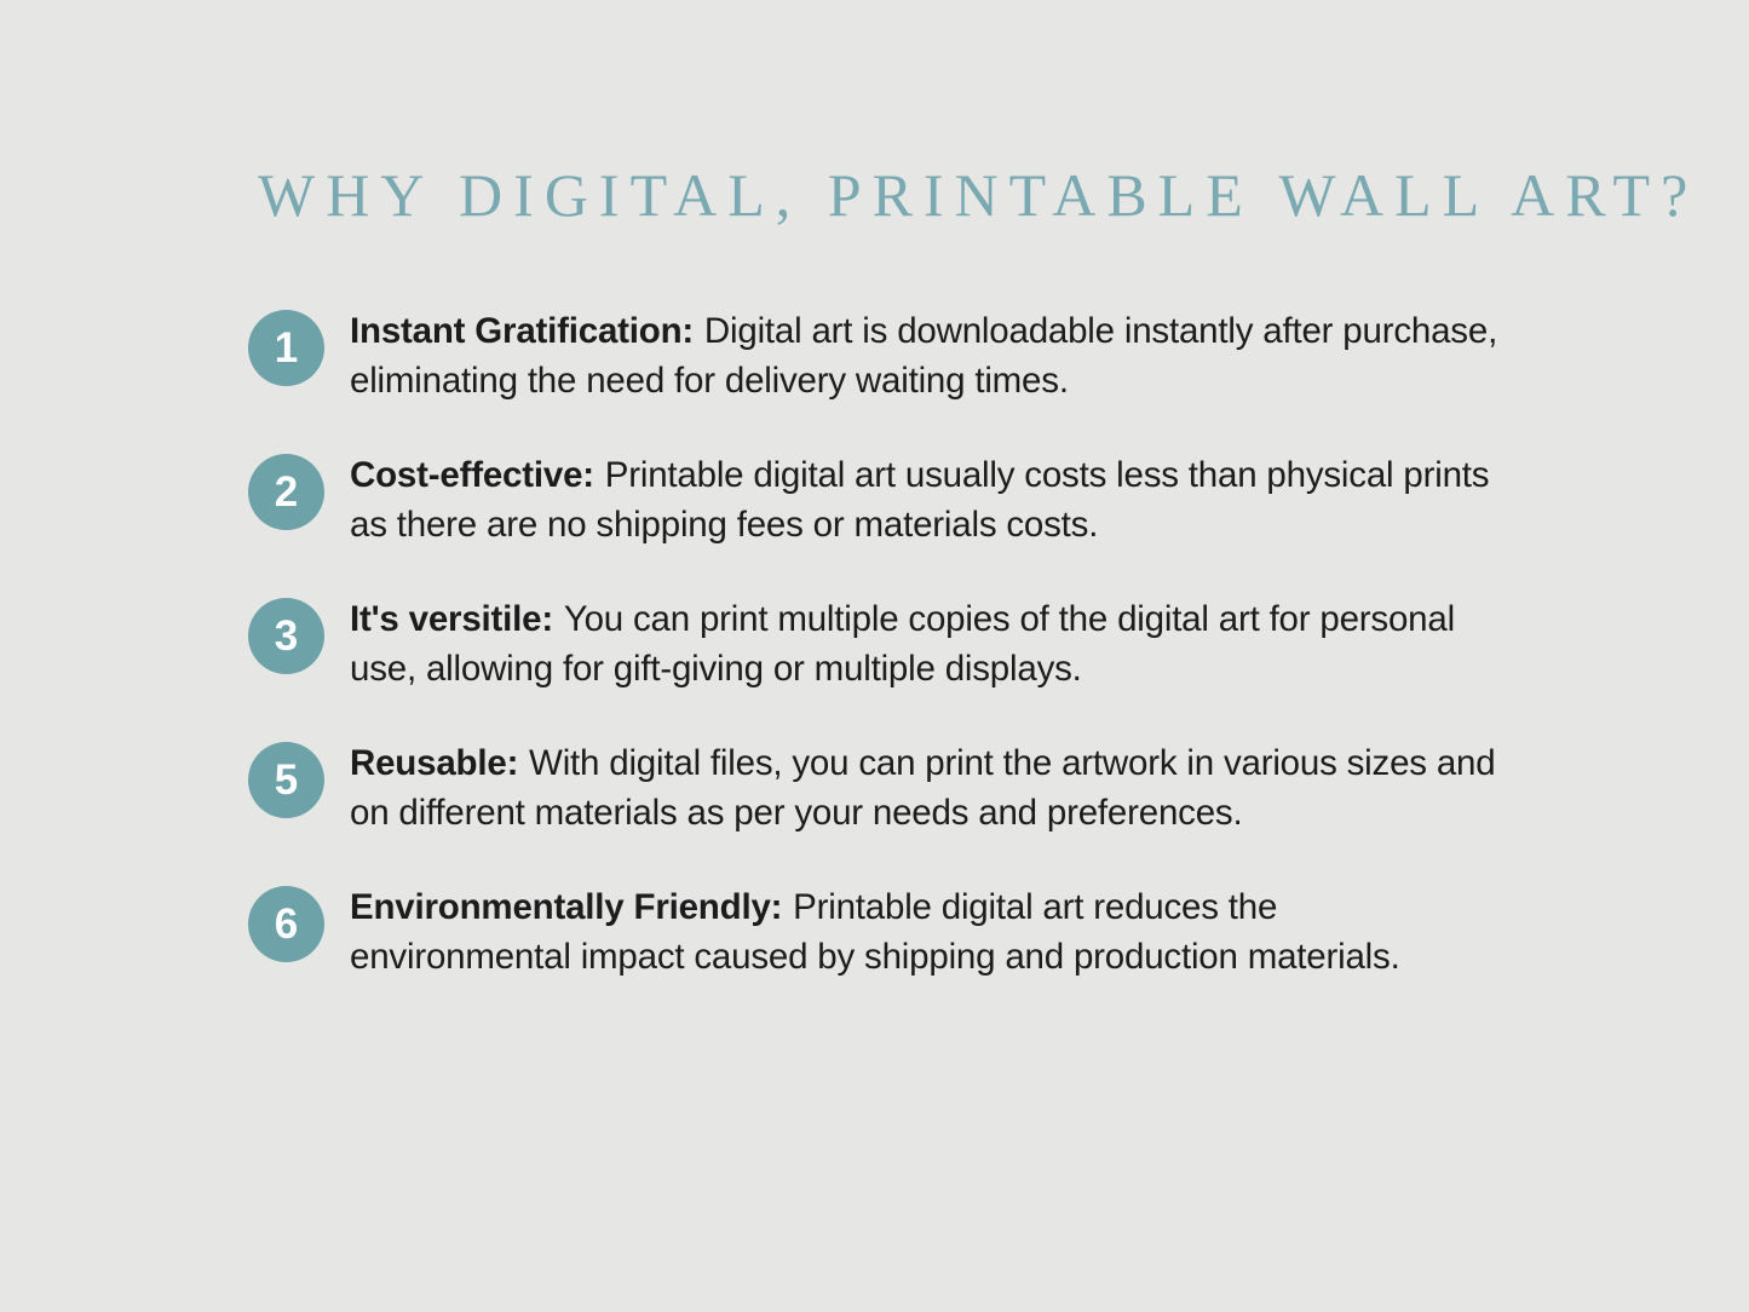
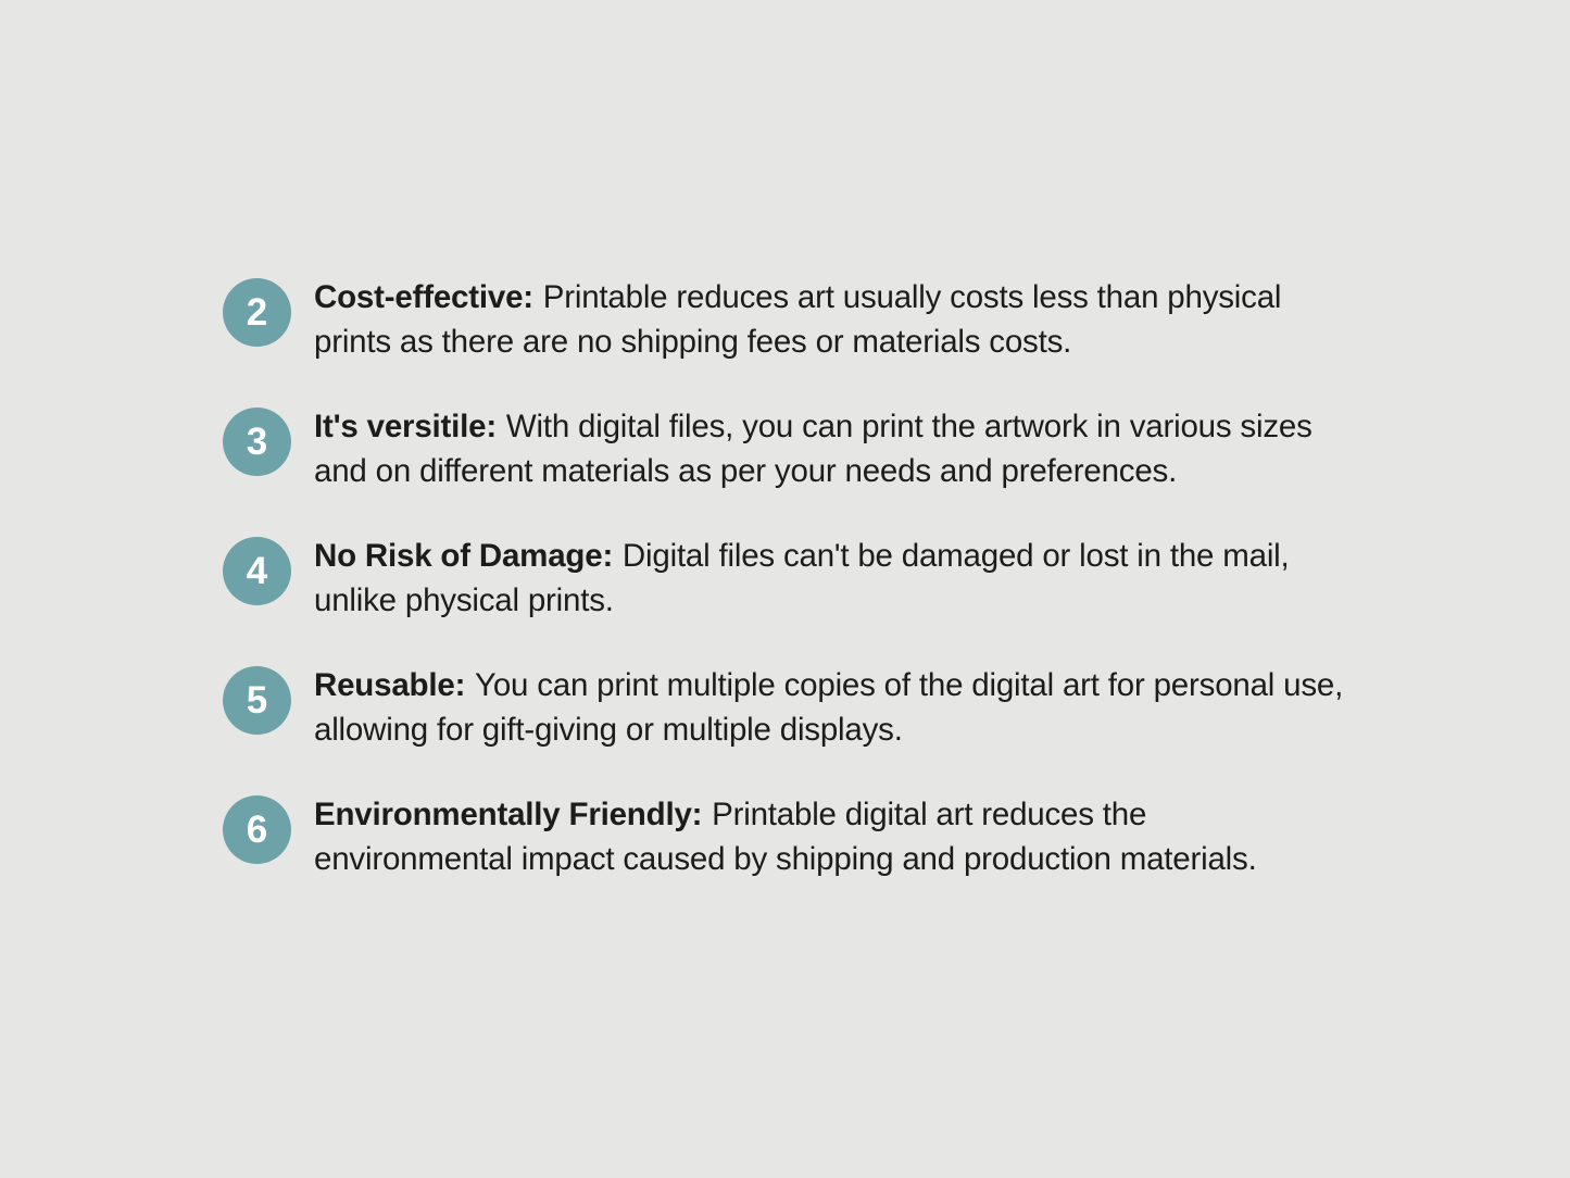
- WHY DIGITAL, PRINTABLE WALL ART?
- 1
- Instant Gratification: Digital art is downloadable instantly after purchase, eliminating the need for delivery waiting times.
  2
- Cost-effective: Printable digital art usually costs less than physical prints as there are no shipping fees or materials costs.
+ Cost-effective: Printable reduces art usually costs less than physical prints as there are no shipping fees or materials costs.
  3
- It's versitile: You can print multiple copies of the digital art for personal use, allowing for gift-giving or multiple displays.
+ It's versitile: With digital files, you can print the artwork in various sizes and on different materials as per your needs and preferences.
+ 4
+ No Risk of Damage: Digital files can't be damaged or lost in the mail, unlike physical prints.
  5
- Reusable: With digital files, you can print the artwork in various sizes and on different materials as per your needs and preferences.
+ Reusable: You can print multiple copies of the digital art for personal use, allowing for gift-giving or multiple displays.
  6
  Environmentally Friendly: Printable digital art reduces the environmental impact caused by shipping and production materials.
